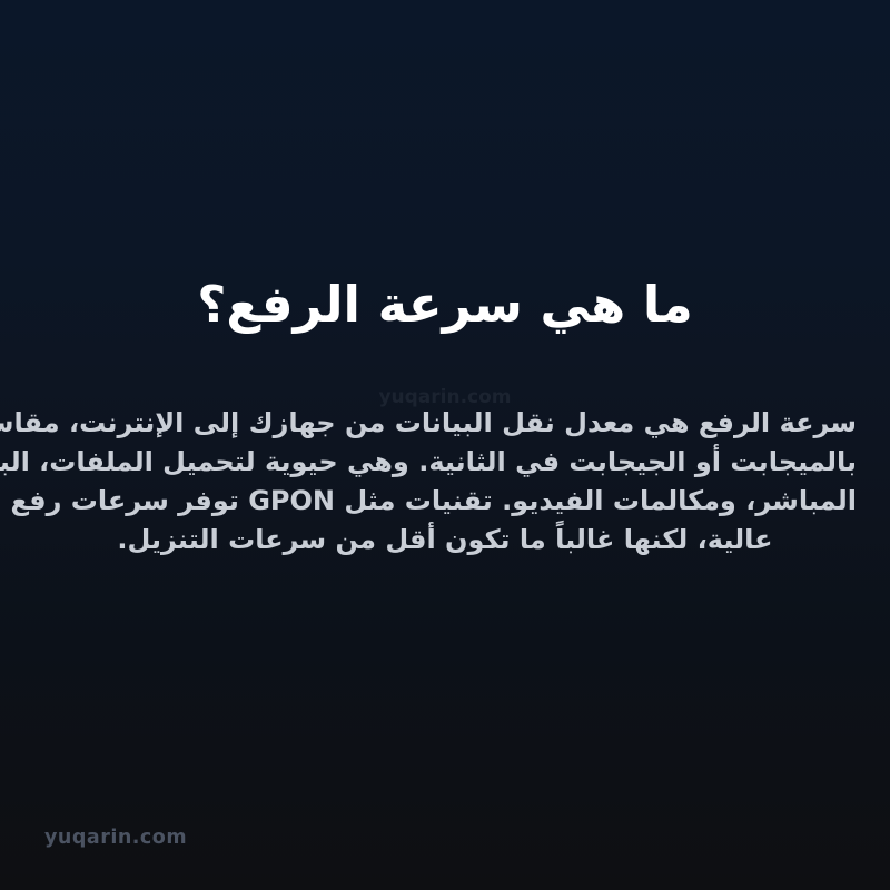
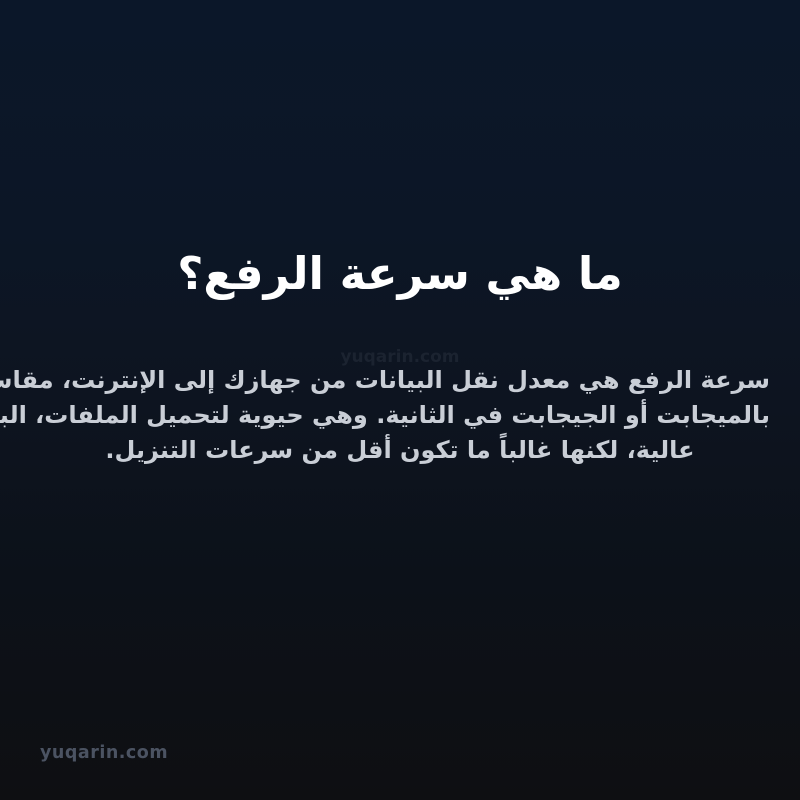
  ما هي سرعة الرفع؟
  سرعة الرفع هي معدل نقل البيانات من جهازك إلى الإنترنت، مقاس
  بالميجابت أو الجيجابت في الثانية. وهي حيوية لتحميل الملفات، الب
- المباشر، ومكالمات الفيديو. تقنيات مثل GPON توفر سرعات رفع
  عالية، لكنها غالباً ما تكون أقل من سرعات التنزيل.
  yuqarin.com
